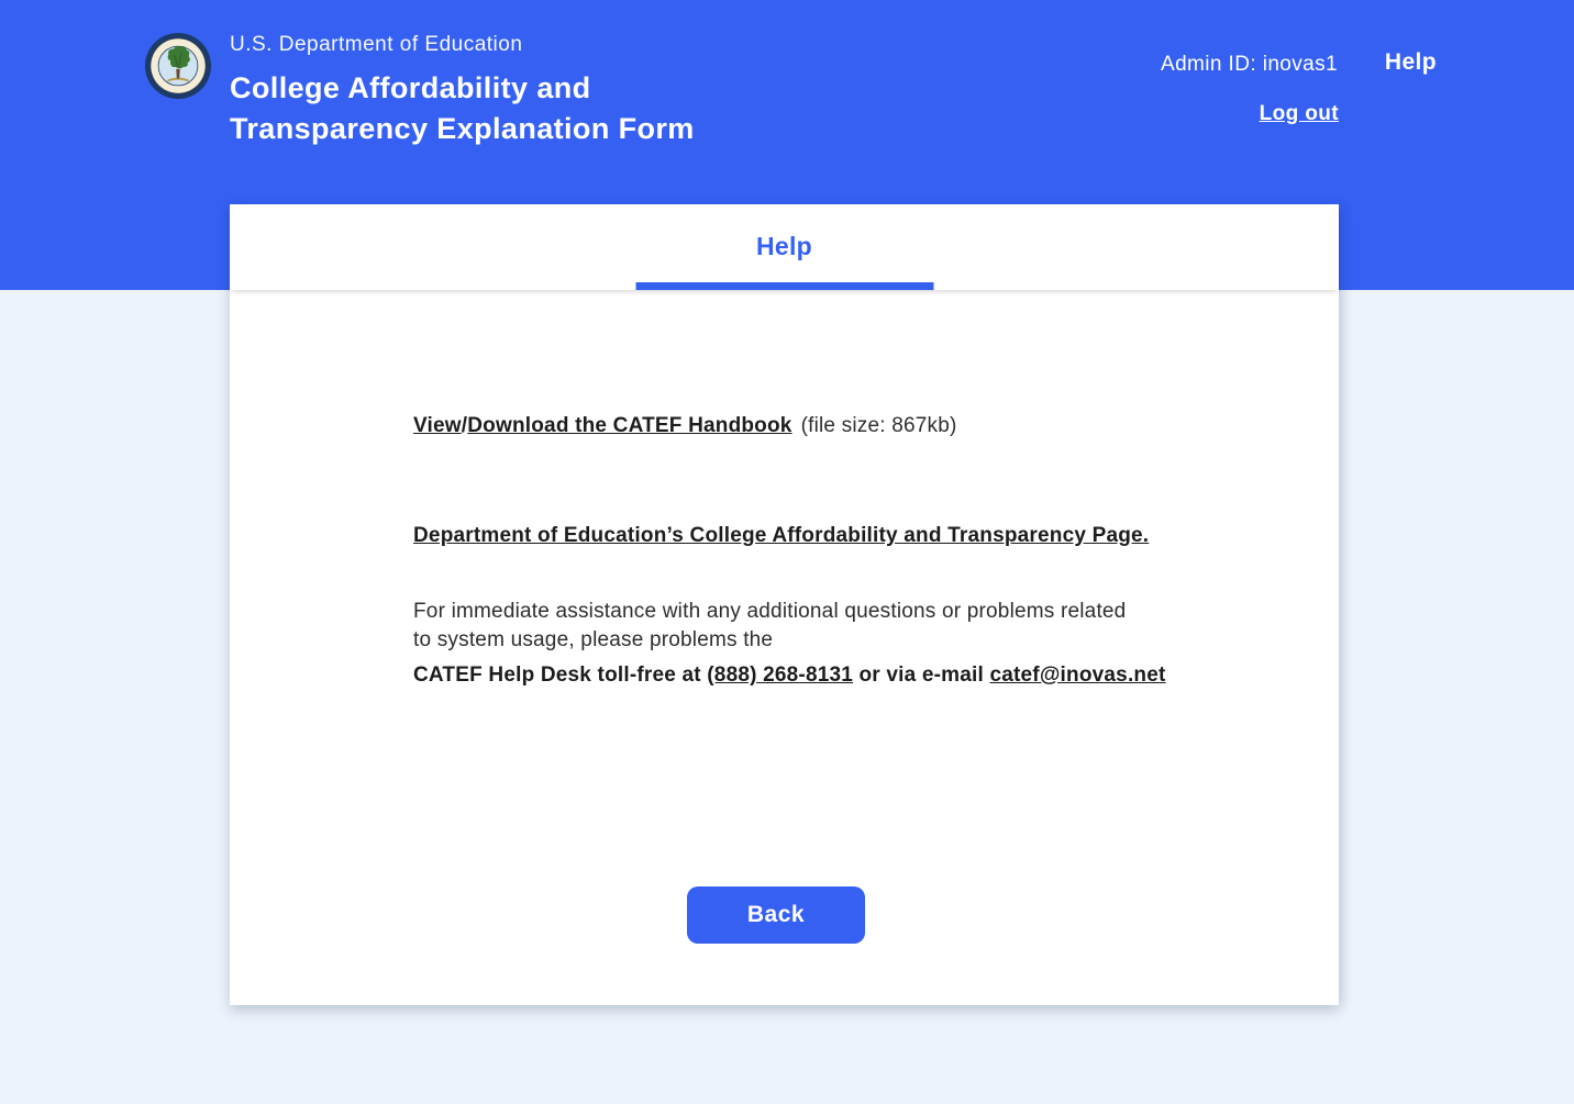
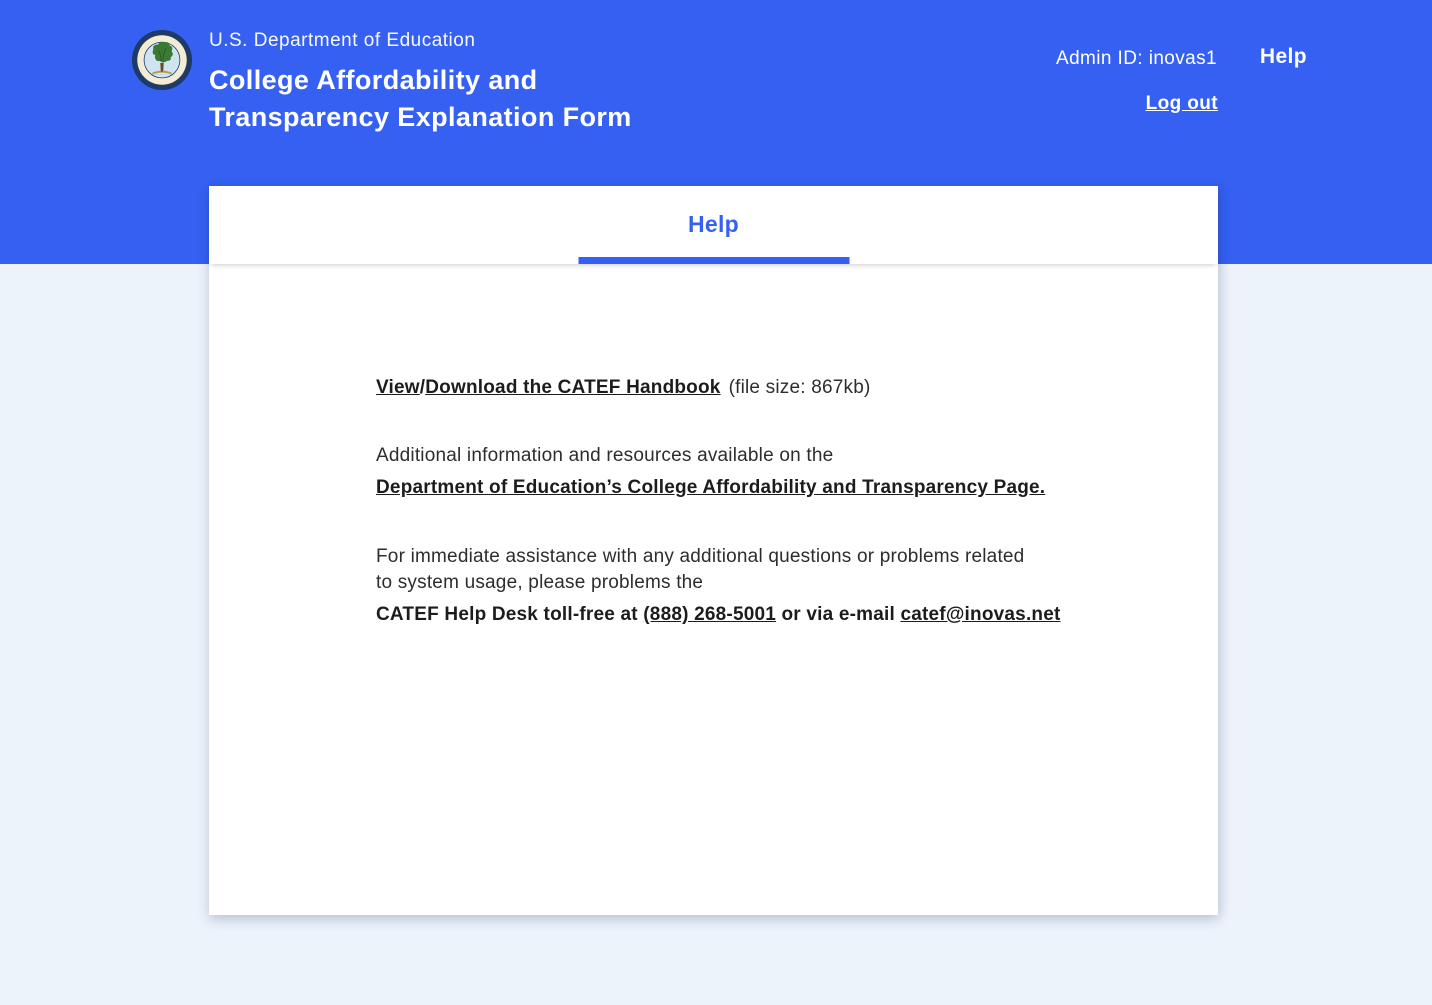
  U.S. Department of Education
  College Affordability and
  Transparency Explanation Form
  Admin ID: inovas1
  Help
  Log out
  Help
  View/Download the CATEF Handbook (file size: 867kb)
+ Additional information and resources available on the
  Department of Education’s College Affordability and Transparency Page.
  For immediate assistance with any additional questions or problems related
  to system usage, please problems the
- CATEF Help Desk toll-free at (888) 268-8131 or via e-mail catef@inovas.net
+ CATEF Help Desk toll-free at (888) 268-5001 or via e-mail catef@inovas.net
- Back
